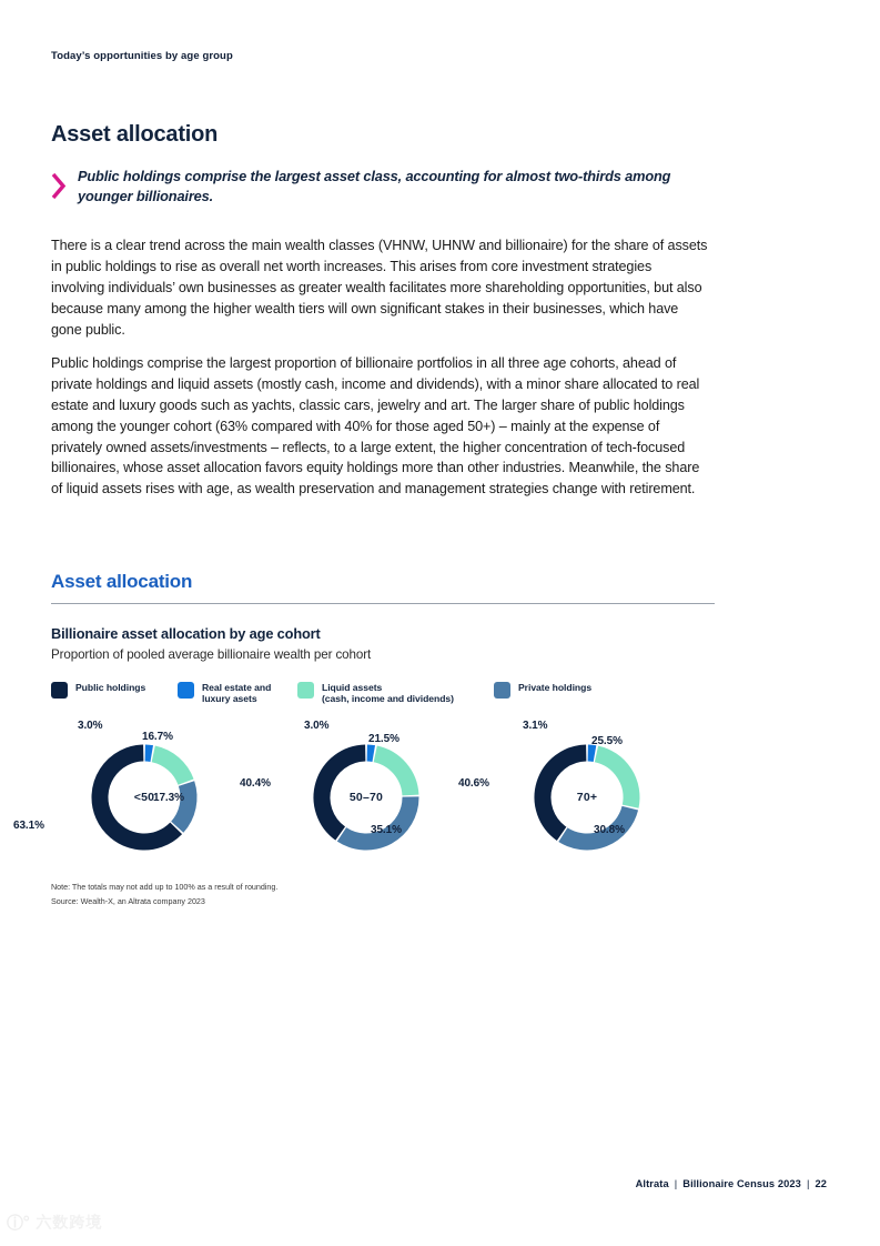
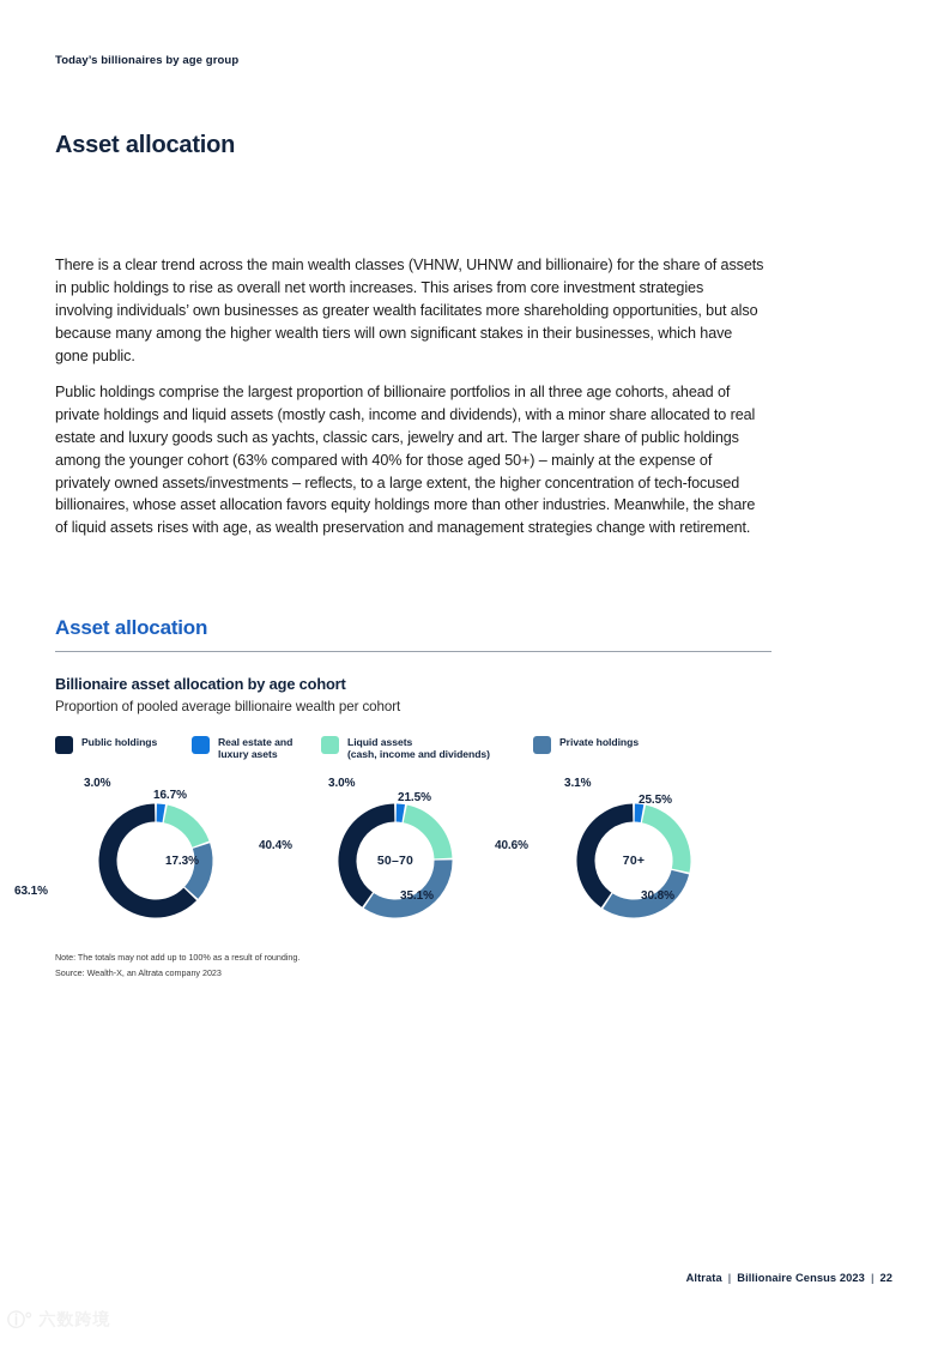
- Today’s opportunities by age group
+ Today’s billionaires by age group
  Asset allocation
- Public holdings comprise the largest asset class, accounting for almost two-thirds among younger billionaires.
  There is a clear trend across the main wealth classes (VHNW, UHNW and billionaire) for the share of assets in public holdings to rise as overall net worth increases. This arises from core investment strategies involving individuals’ own businesses as greater wealth facilitates more shareholding opportunities, but also because many among the higher wealth tiers will own significant stakes in their businesses, which have gone public.
  Public holdings comprise the largest proportion of billionaire portfolios in all three age cohorts, ahead of private holdings and liquid assets (mostly cash, income and dividends), with a minor share allocated to real estate and luxury goods such as yachts, classic cars, jewelry and art. The larger share of public holdings among the younger cohort (63% compared with 40% for those aged 50+) – mainly at the expense of privately owned assets/investments – reflects, to a large extent, the higher concentration of tech-focused billionaires, whose asset allocation favors equity holdings more than other industries. Meanwhile, the share of liquid assets rises with age, as wealth preservation and management strategies change with retirement.
  Asset allocation
  Billionaire asset allocation by age cohort
  Proportion of pooled average billionaire wealth per cohort
  Public holdings
  Real estate and
  luxury asets
  Liquid assets
  (cash, income and dividends)
  Private holdings
- <50
  3.0%
  16.7%
  17.3%
  63.1%
  50–70
  3.0%
  21.5%
  35.1%
  40.4%
  70+
  3.1%
  25.5%
  30.8%
  40.6%
  Note: The totals may not add up to 100% as a result of rounding.
  Source: Wealth-X, an Altrata company 2023
  Altrata | Billionaire Census 2023 | 22
